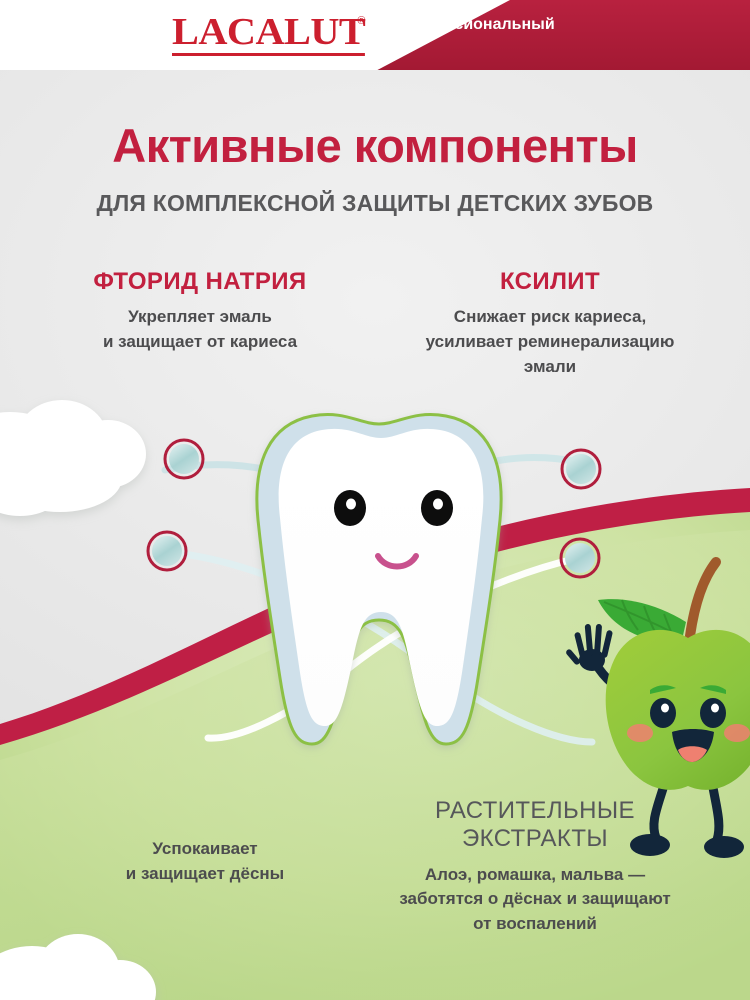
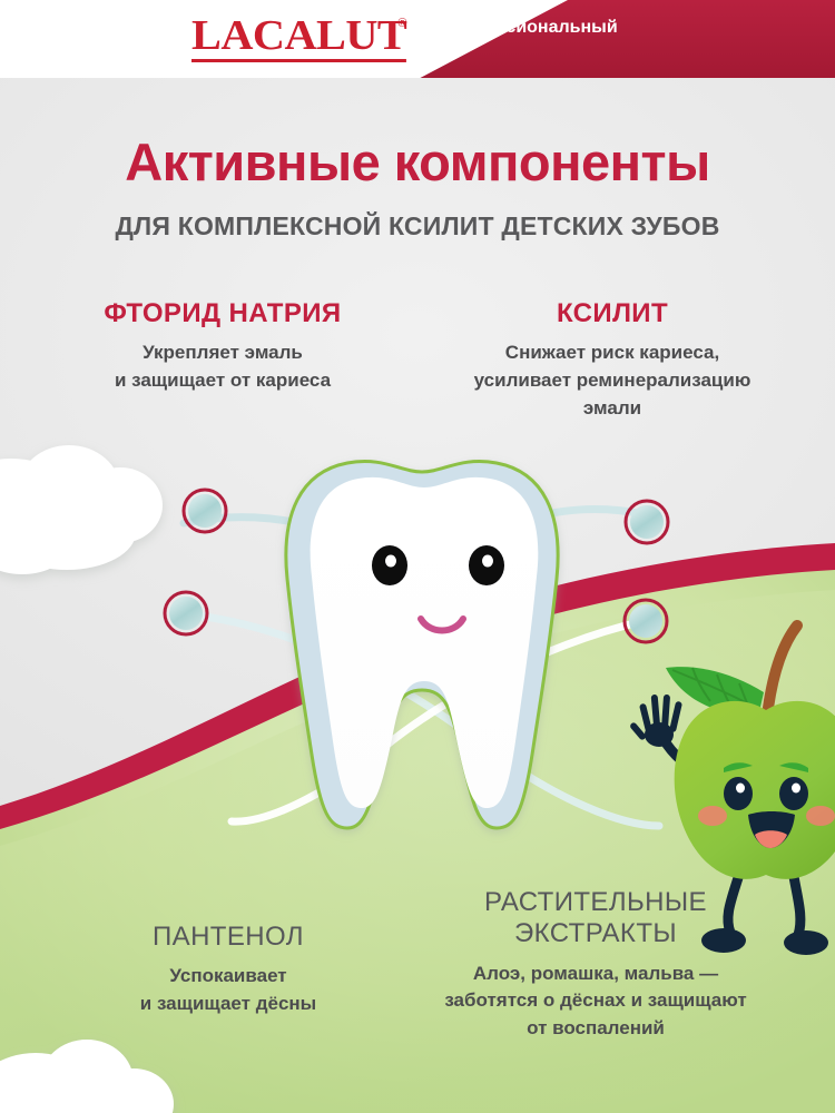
  LACALUT
  ®
  Профессиональный
  Активные компоненты
- ДЛЯ КОМПЛЕКСНОЙ ЗАЩИТЫ ДЕТСКИХ ЗУБОВ
+ ДЛЯ КОМПЛЕКСНОЙ КСИЛИТ ДЕТСКИХ ЗУБОВ
  ФТОРИД НАТРИЯ
  Укрепляет эмаль
  и защищает от кариеса
  КСИЛИТ
  Снижает риск кариеса,
  усиливает реминерализацию
  эмали
+ ПАНТЕНОЛ
  Успокаивает
  и защищает дёсны
  РАСТИТЕЛЬНЫЕ
  ЭКСТРАКТЫ
  Алоэ, ромашка, мальва —
  заботятся о дёснах и защищают
  от воспалений
